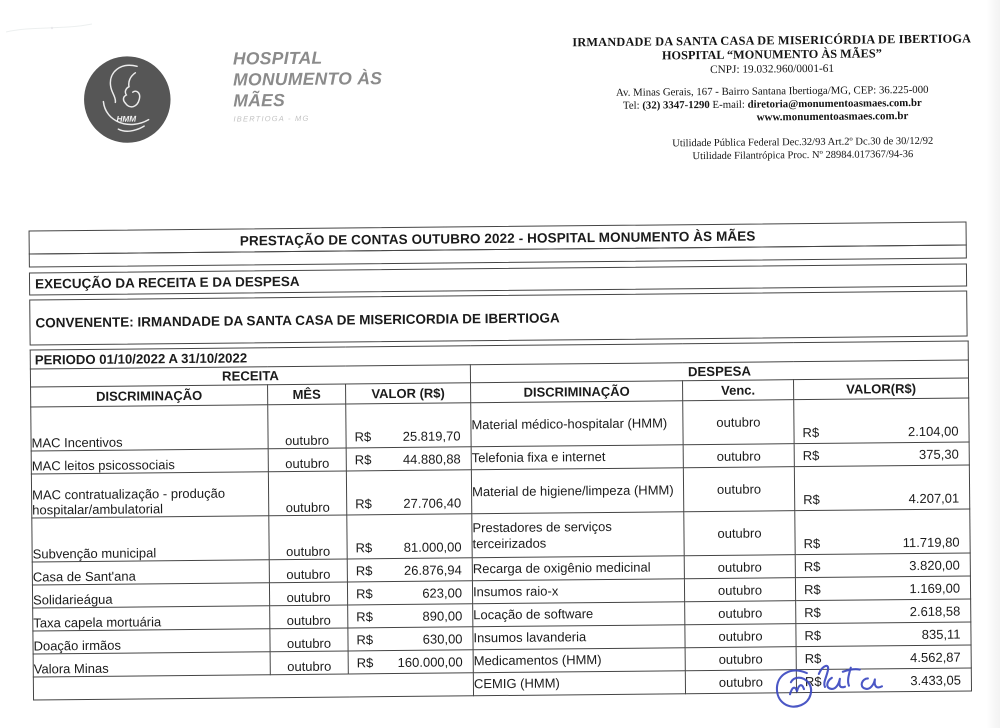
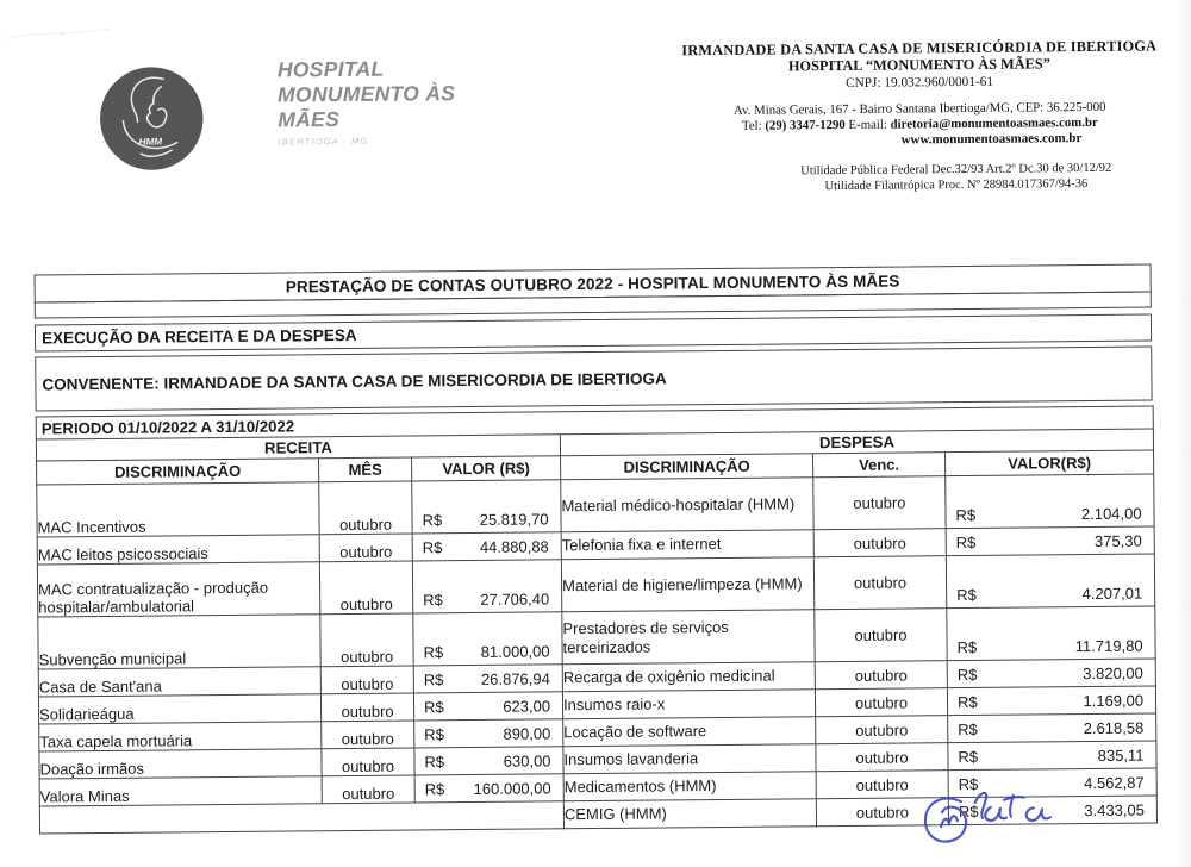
  HMM
  HOSPITAL
  MONUMENTO ÀS
  MÃES
  IBERTIOGA - MG
  IRMANDADE DA SANTA CASA DE MISERICÓRDIA DE IBERTIOGA
  HOSPITAL “MONUMENTO ÀS MÃES”
  CNPJ: 19.032.960/0001-61
  Av. Minas Gerais, 167 - Bairro Santana Ibertioga/MG, CEP: 36.225-000
- Tel: (32) 3347-1290 E-mail: diretoria@monumentoasmaes.com.br
+ Tel: (29) 3347-1290 E-mail: diretoria@monumentoasmaes.com.br
  www.monumentoasmaes.com.br
  Utilidade Pública Federal Dec.32/93 Art.2º Dc.30 de 30/12/92
  Utilidade Filantrópica Proc. Nº 28984.017367/94-36
  PRESTAÇÃO DE CONTAS OUTUBRO 2022 - HOSPITAL MONUMENTO ÀS MÃES
  EXECUÇÃO DA RECEITA E DA DESPESA
  CONVENENTE: IRMANDADE DA SANTA CASA DE MISERICORDIA DE IBERTIOGA
  PERIODO 01/10/2022 A 31/10/2022
  RECEITA	DESPESA
  DISCRIMINAÇÃO	MÊS	VALOR (R$)	DISCRIMINAÇÃO	Venc.	VALOR(R$)
  MAC Incentivos	outubro	R$ 25.819,70	Material médico-hospitalar (HMM)	outubro	R$ 2.104,00
  MAC leitos psicossociais	outubro	R$ 44.880,88	Telefonia fixa e internet	outubro	R$ 375,30
  MAC contratualização - produção hospitalar/ambulatorial	outubro	R$ 27.706,40	Material de higiene/limpeza (HMM)	outubro	R$ 4.207,01
  Subvenção municipal	outubro	R$ 81.000,00	Prestadores de serviços terceirizados	outubro	R$ 11.719,80
  Casa de Sant'ana	outubro	R$ 26.876,94	Recarga de oxigênio medicinal	outubro	R$ 3.820,00
  Solidarieágua	outubro	R$ 623,00	Insumos raio-x	outubro	R$ 1.169,00
  Taxa capela mortuária	outubro	R$ 890,00	Locação de software	outubro	R$ 2.618,58
  Doação irmãos	outubro	R$ 630,00	Insumos lavanderia	outubro	R$ 835,11
  Valora Minas	outubro	R$ 160.000,00	Medicamentos (HMM)	outubro	R$ 4.562,87
  	CEMIG (HMM)	outubro	R$ 3.433,05
